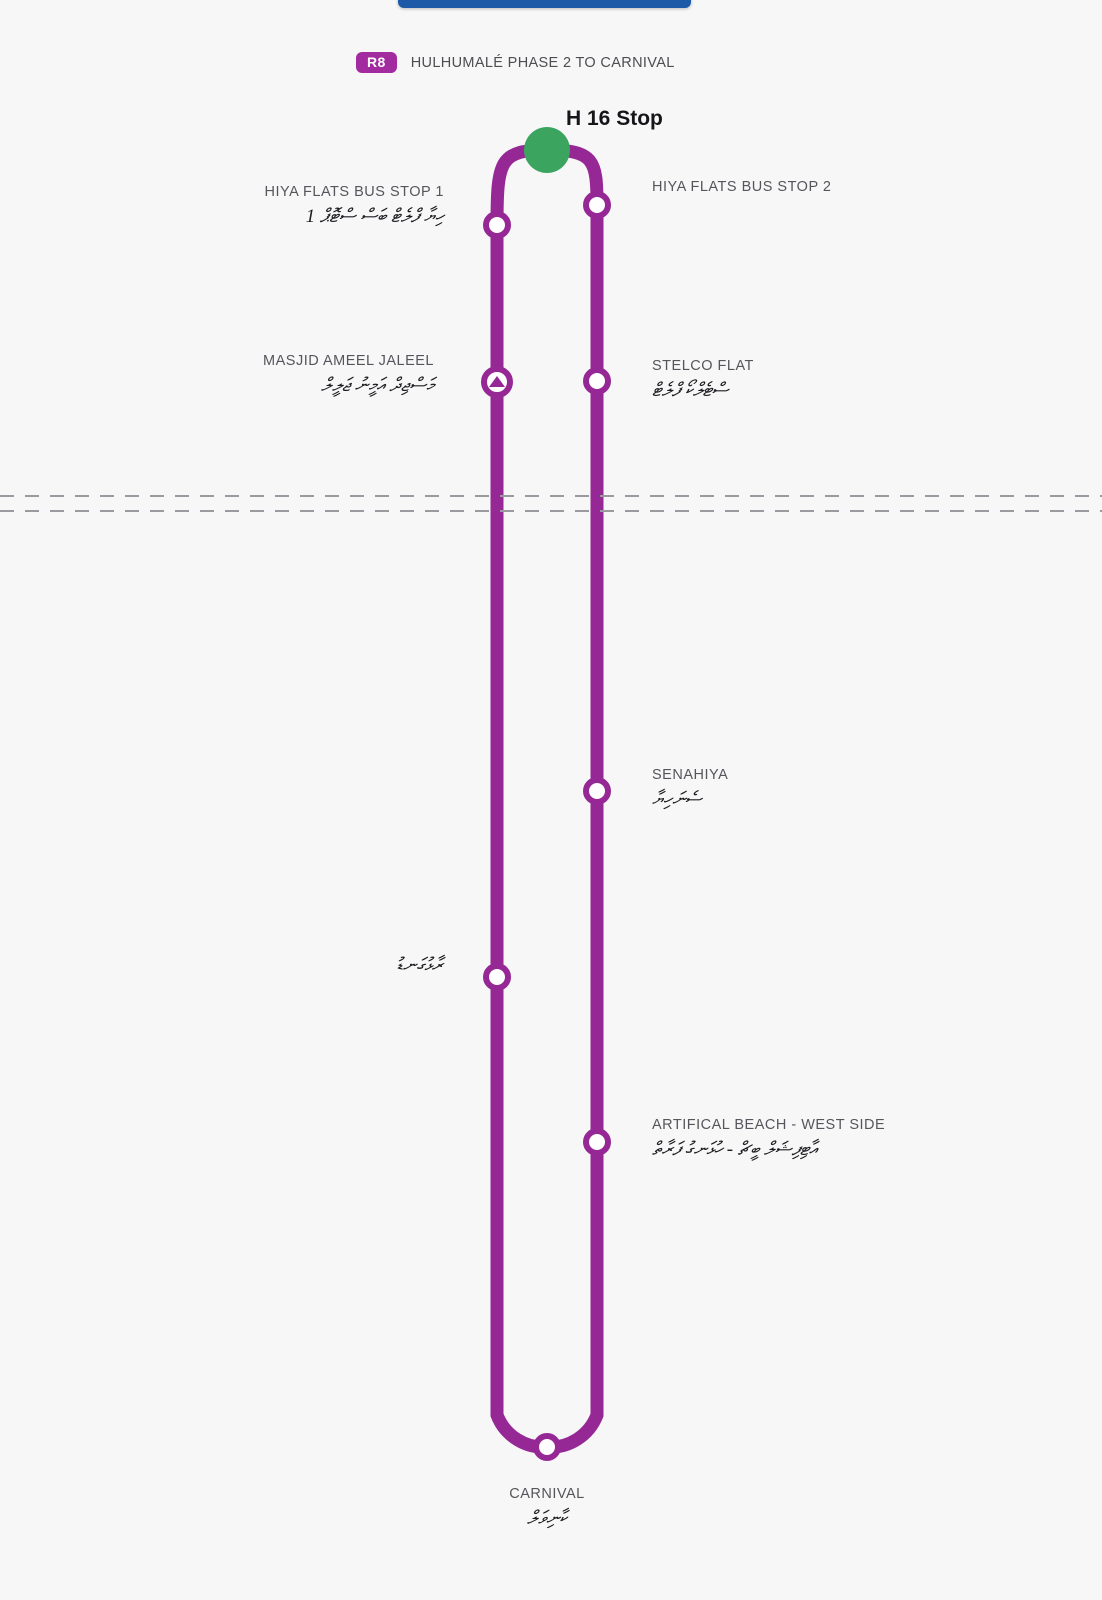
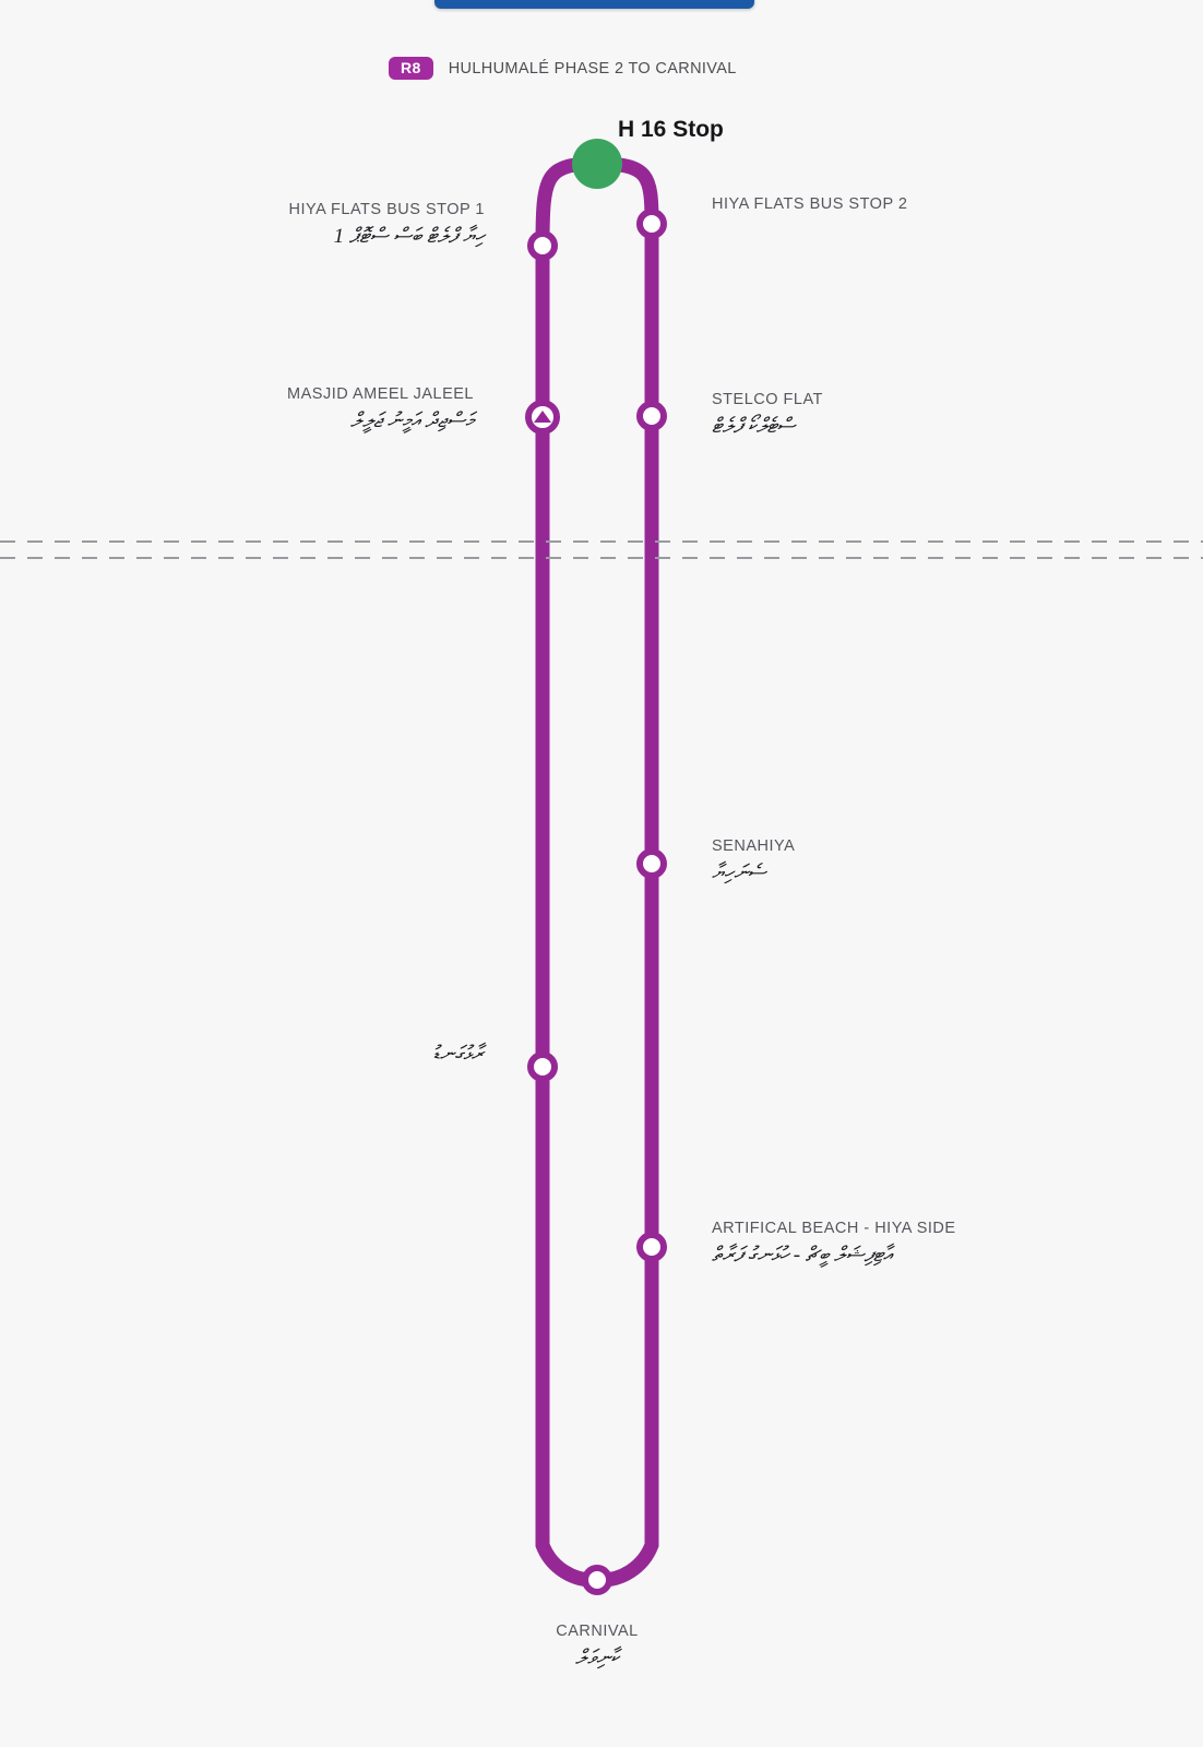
  R8
  HULHUMALÉ PHASE 2 TO CARNIVAL
  H 16 Stop
  HIYA FLATS BUS STOP 1
  ހިޔާ ފްލެޓް ބަސް ސްޓޮޕް 1
  HIYA FLATS BUS STOP 2
  MASJID AMEEL JALEEL
  މަސްޖިދް އަމީނު ޖަލީލް
  STELCO FLAT
  ސްޓެލްކޯ ފްލެޓް
  SENAHIYA
  ސެނަހިޔާ
  ރާޅުގަނޑު
- ARTIFICAL BEACH - WEST SIDE
+ ARTIFICAL BEACH - HIYA SIDE
  އާޓިފިޝަލް ބީޗް - ހުޅަނގު ފަރާތް
  CARNIVAL
  ކާނިވަލް
